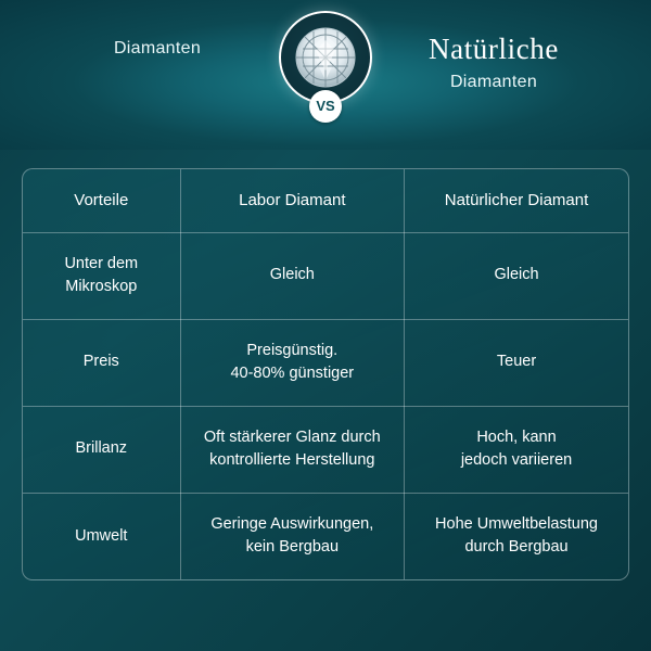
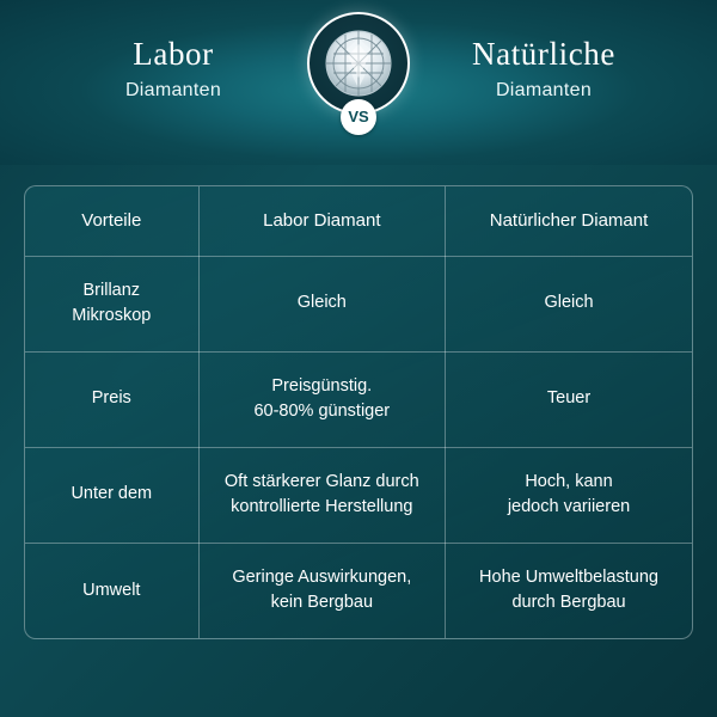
+ Labor
  Diamanten
  Natürliche
  Diamanten
  VS
  Vorteile	Labor Diamant	Natürlicher Diamant
- Unter dem Mikroskop	Gleich	Gleich
+ Brillanz Mikroskop	Gleich	Gleich
- Preis	Preisgünstig. 40-80% günstiger	Teuer
+ Preis	Preisgünstig. 60-80% günstiger	Teuer
- Brillanz	Oft stärkerer Glanz durch kontrollierte Herstellung	Hoch, kann jedoch variieren
+ Unter dem	Oft stärkerer Glanz durch kontrollierte Herstellung	Hoch, kann jedoch variieren
  Umwelt	Geringe Auswirkungen, kein Bergbau	Hohe Umweltbelastung durch Bergbau
